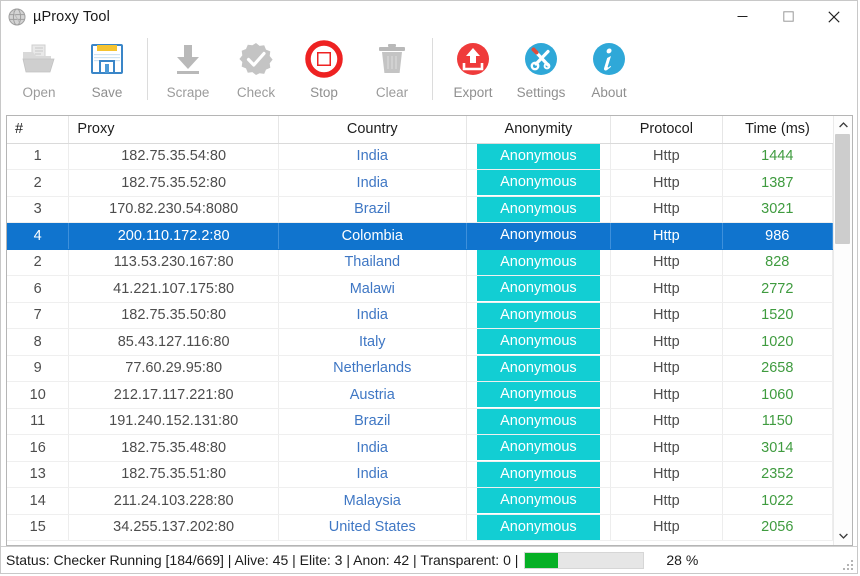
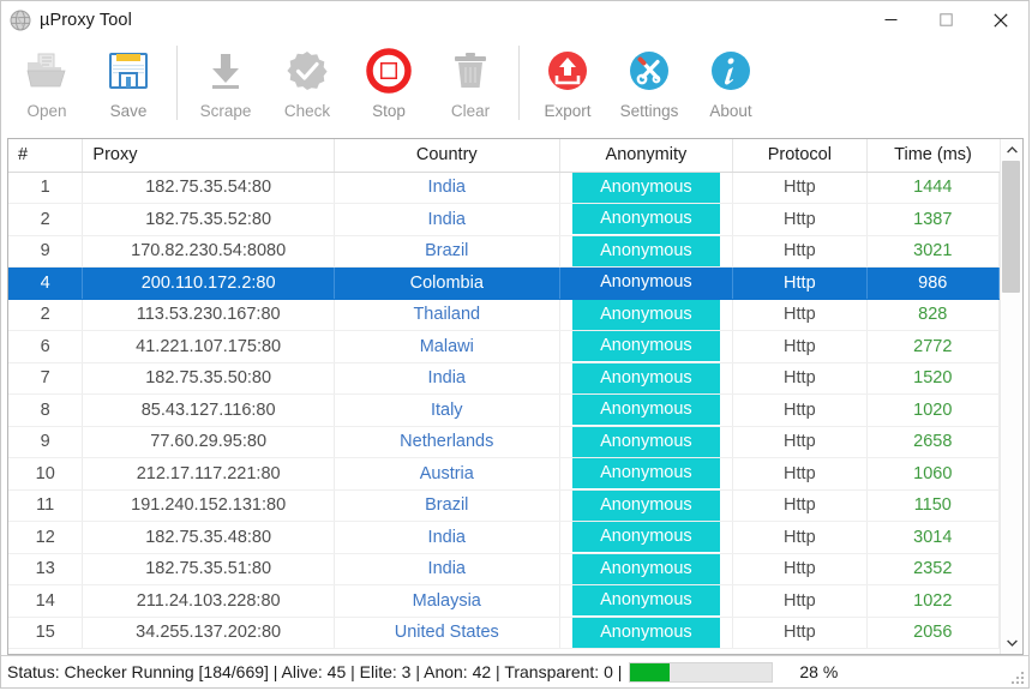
  µProxy Tool
  Open
  Save
  Scrape
  Check
  Stop
  Clear
  Export
  Settings
  About
  #	Proxy	Country	Anonymity	Protocol	Time (ms)
  1	182.75.35.54:80	India	Anonymous	Http	1444
  2	182.75.35.52:80	India	Anonymous	Http	1387
- 3	170.82.230.54:8080	Brazil	Anonymous	Http	3021
+ 9	170.82.230.54:8080	Brazil	Anonymous	Http	3021
  4	200.110.172.2:80	Colombia	Anonymous	Http	986
  2	113.53.230.167:80	Thailand	Anonymous	Http	828
  6	41.221.107.175:80	Malawi	Anonymous	Http	2772
  7	182.75.35.50:80	India	Anonymous	Http	1520
  8	85.43.127.116:80	Italy	Anonymous	Http	1020
  9	77.60.29.95:80	Netherlands	Anonymous	Http	2658
  10	212.17.117.221:80	Austria	Anonymous	Http	1060
  11	191.240.152.131:80	Brazil	Anonymous	Http	1150
- 16	182.75.35.48:80	India	Anonymous	Http	3014
+ 12	182.75.35.48:80	India	Anonymous	Http	3014
  13	182.75.35.51:80	India	Anonymous	Http	2352
  14	211.24.103.228:80	Malaysia	Anonymous	Http	1022
  15	34.255.137.202:80	United States	Anonymous	Http	2056
  Status: Checker Running [184/669] | Alive: 45 | Elite: 3 | Anon: 42 | Transparent: 0 |
  28 %
